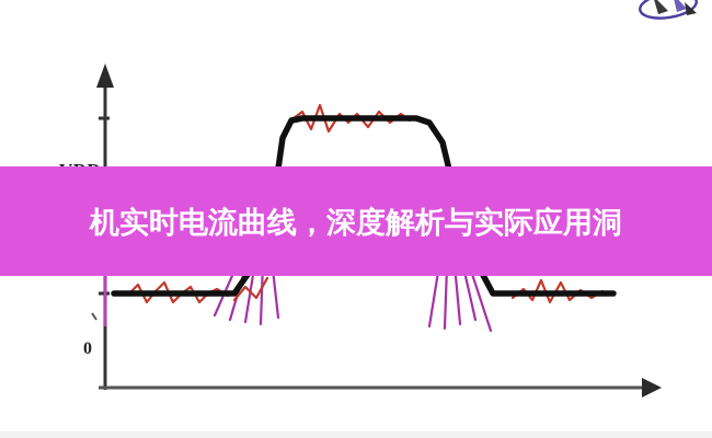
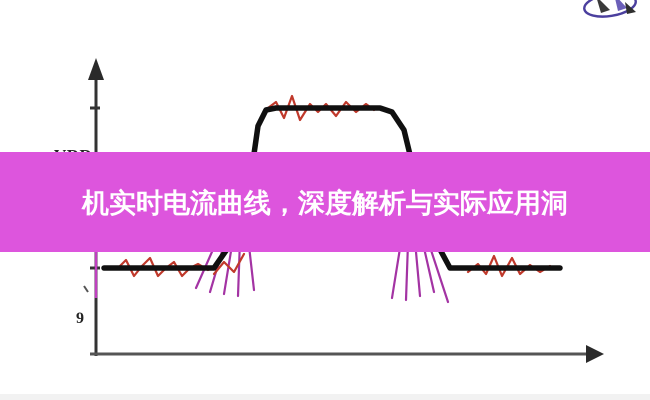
- 0
+ 9
  机实时电流曲线，深度解析与实际应用洞
